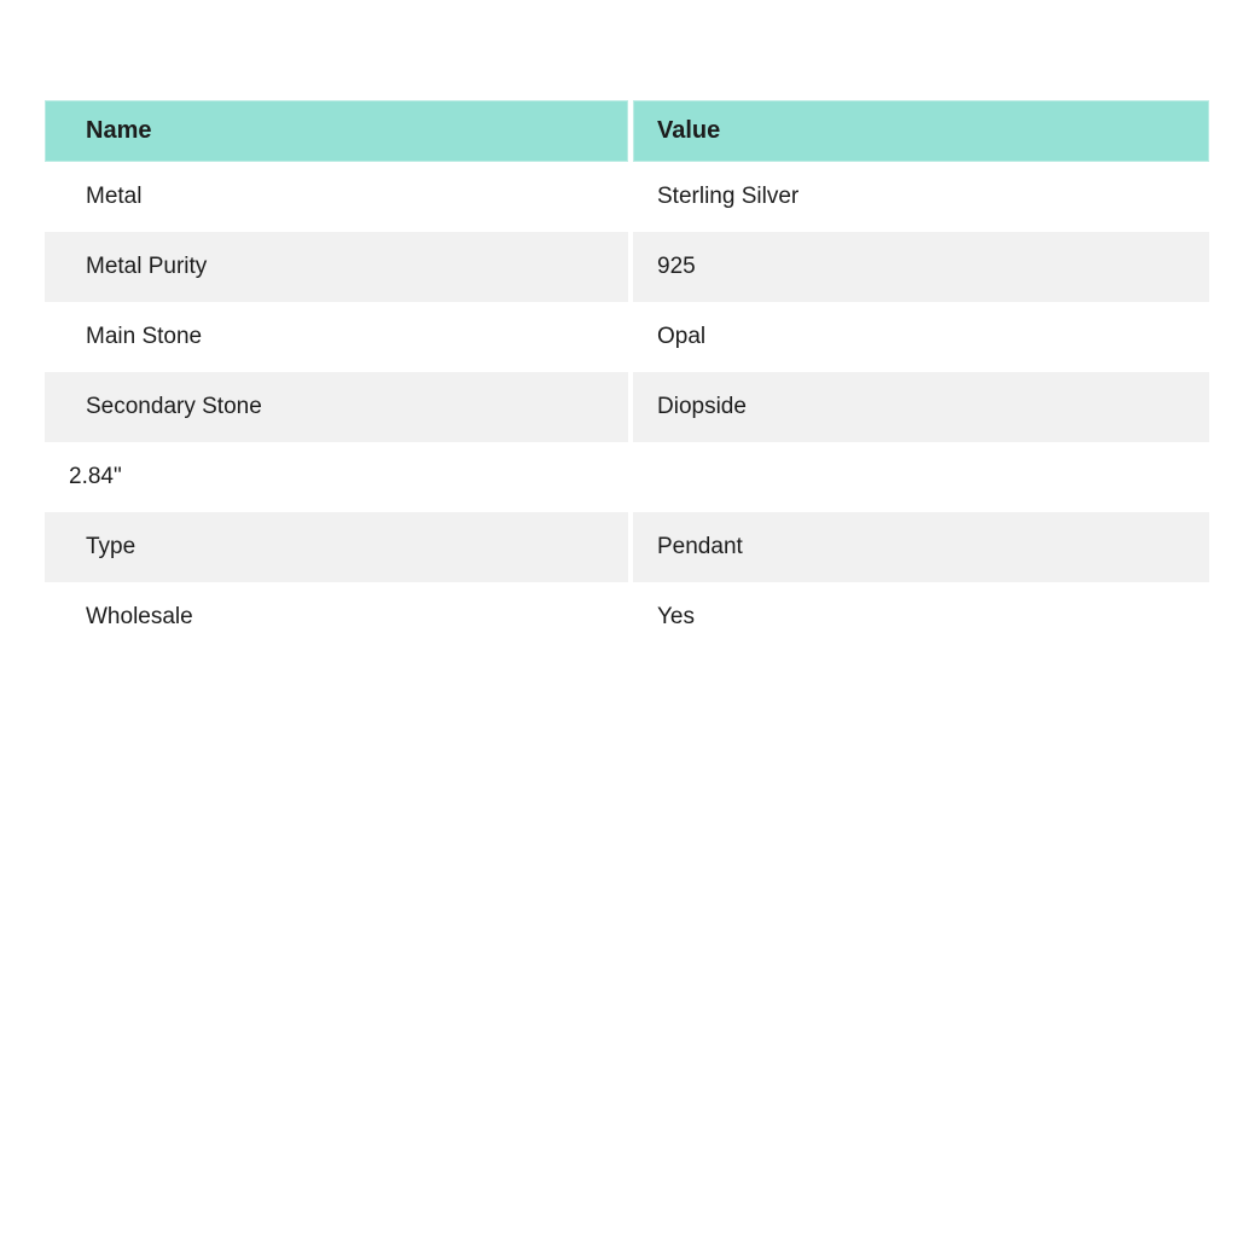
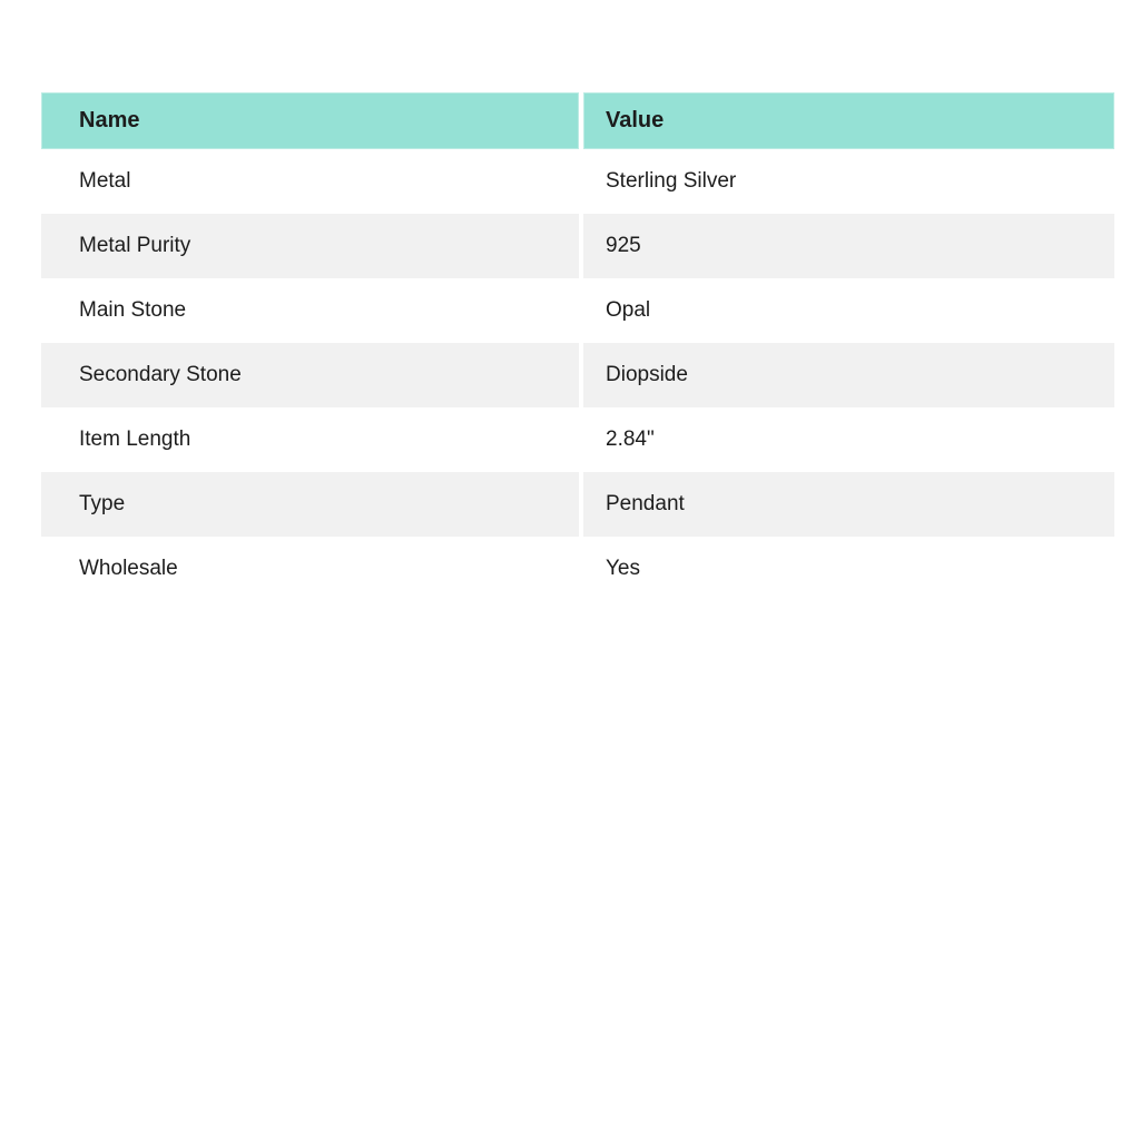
  Name
  Value
  Metal
  Sterling Silver
  Metal Purity
  925
  Main Stone
  Opal
  Secondary Stone
  Diopside
+ Item Length
  2.84"
  Type
  Pendant
  Wholesale
  Yes
